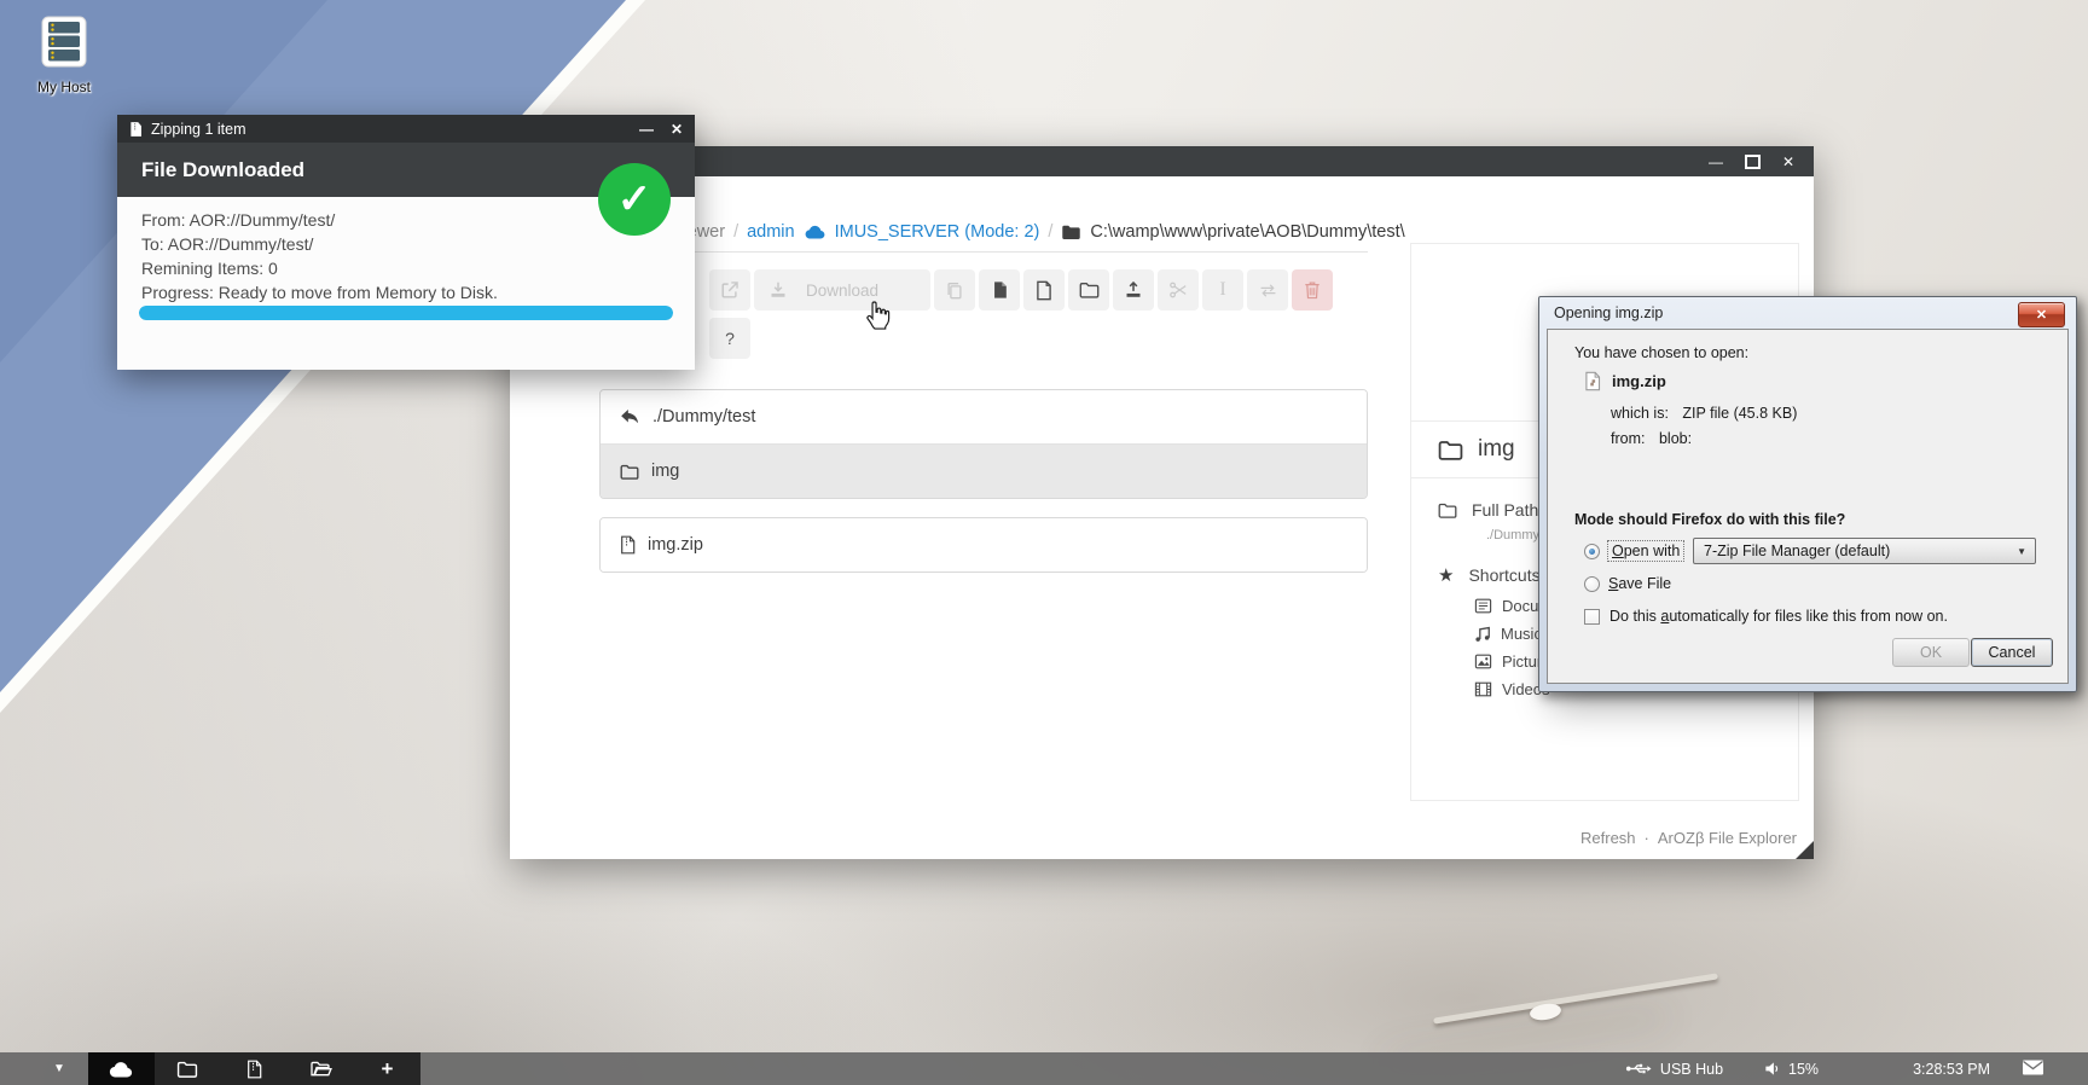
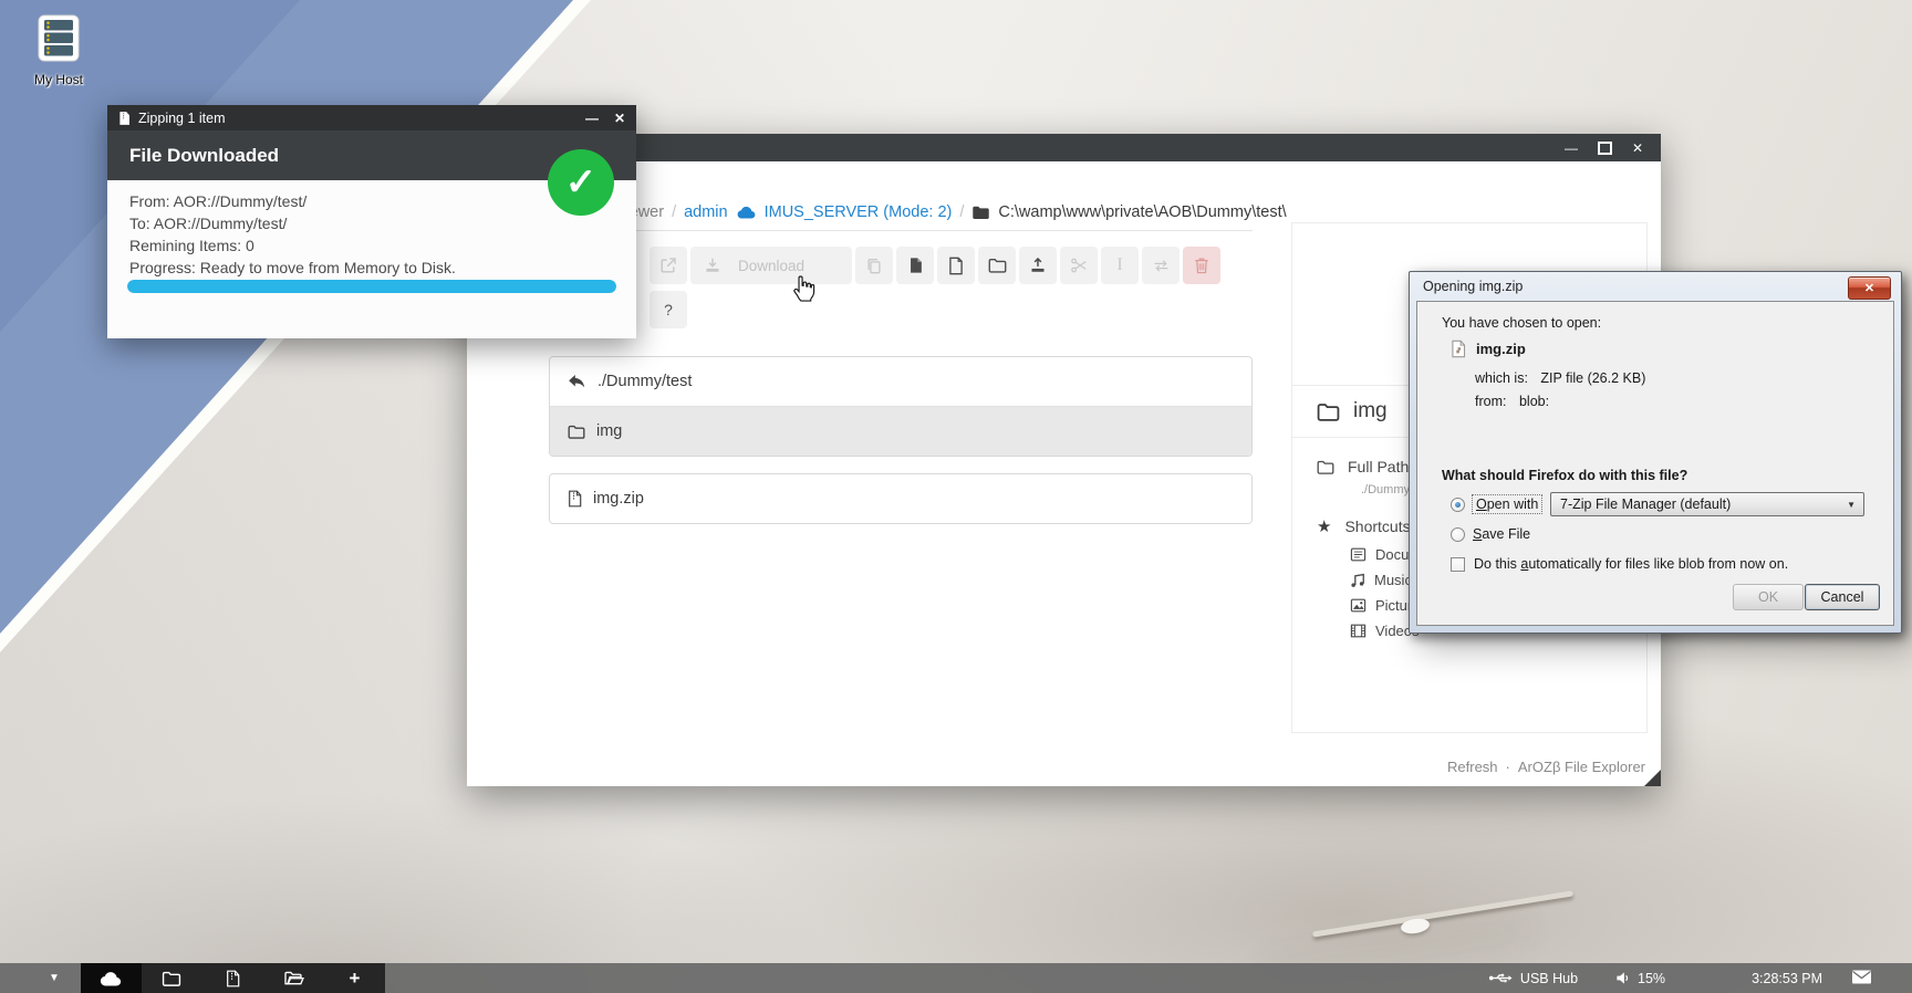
  My Host
  —
  ✕
  /
  admin
  IMUS_SERVER (Mode: 2)
  /
  C:\wamp\www\private\AOB\Dummy\test\
  Download
  I
  ?
  ./Dummy/test
  img
  img.zip
  img
  Full Path
  ★
  Shortcuts
  Musi
  Refresh
  ·
  ArOZβ File Explorer
  Zipping 1 item
  —
  ✕
  File Downloaded
  From: AOR://Dummy/test/
  To: AOR://Dummy/test/
  Remining Items: 0
  Progress: Ready to move from Memory to Disk.
  ✓
  Opening img.zip
  ✕
  You have chosen to open:
  img.zip
- which is: ZIP file (45.8 KB)
+ which is: ZIP file (26.2 KB)
  from: blob:
- Mode should Firefox do with this file?
+ What should Firefox do with this file?
  Open with
  7-Zip File Manager (default)
  ▼
  Save File
- Do this automatically for files like this from now on.
+ Do this automatically for files like blob from now on.
  OK
  Cancel
  ▼
  +
  USB Hub
  15%
  3:28:53 PM
